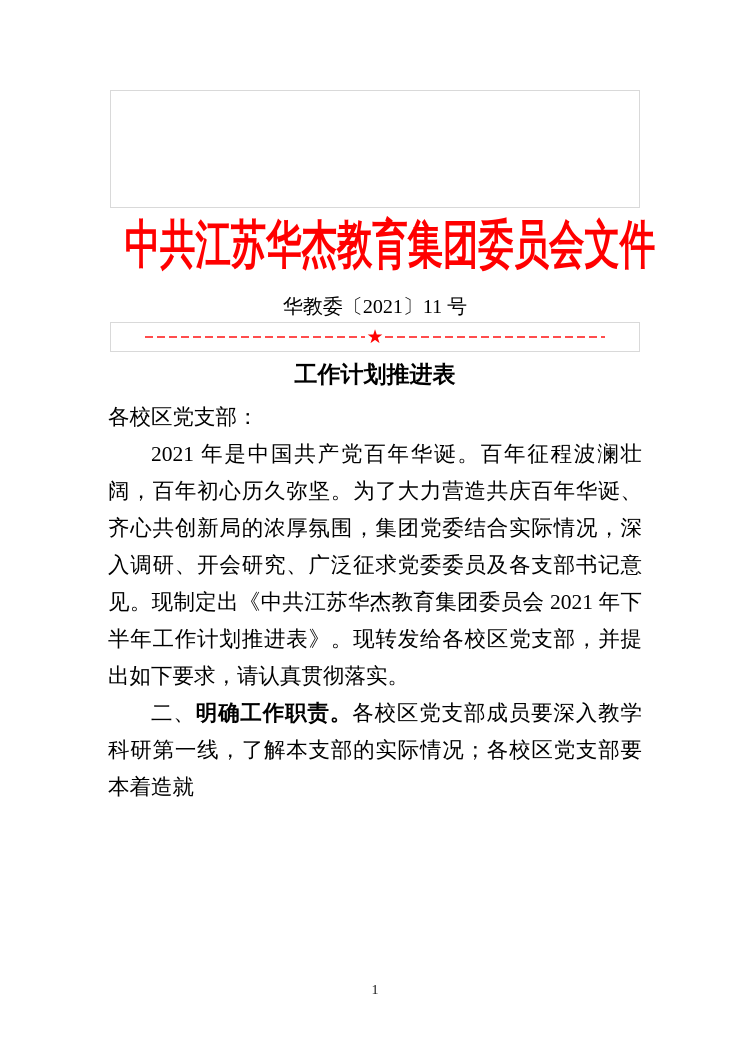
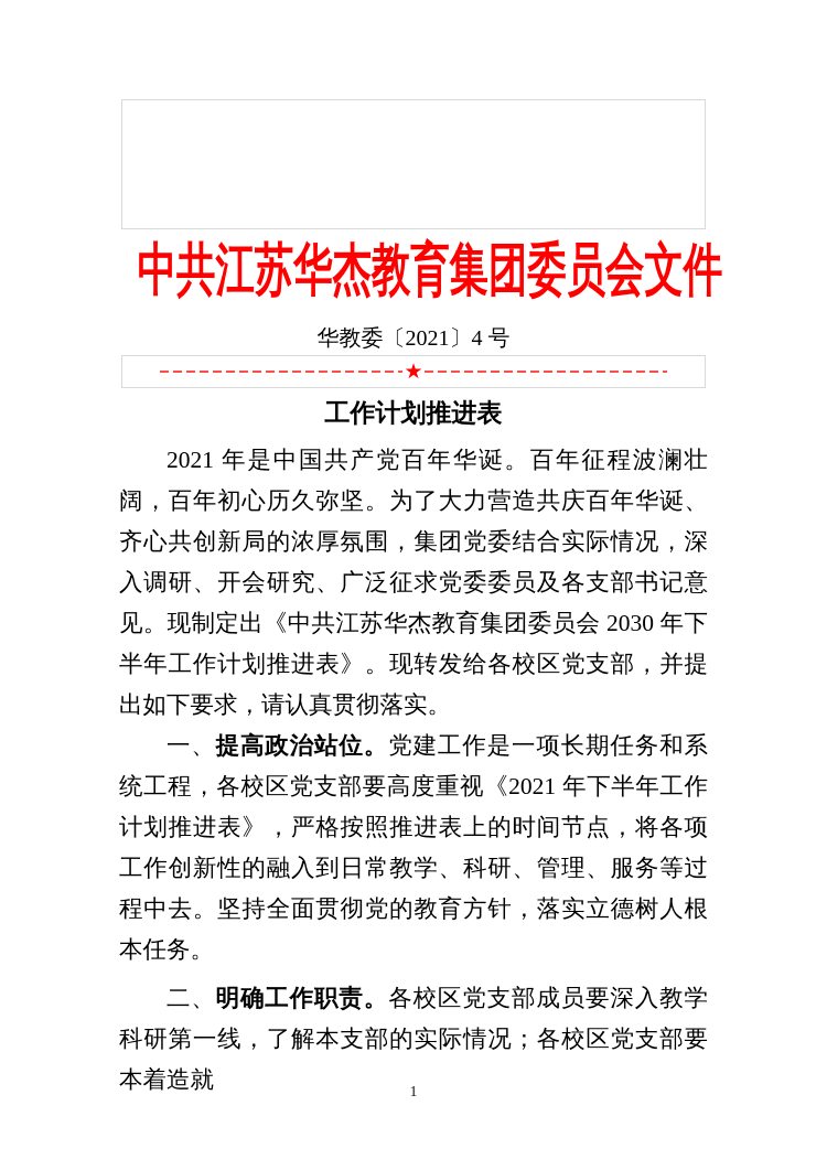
  中共江苏华杰教育集团委员会文件
- 华教委〔2021〕11 号
+ 华教委〔2021〕4 号
  ★
  工作计划推进表
- 各校区党支部：
- 2021 年是中国共产党百年华诞。百年征程波澜壮阔，百年初心历久弥坚。为了大力营造共庆百年华诞、齐心共创新局的浓厚氛围，集团党委结合实际情况，深入调研、开会研究、广泛征求党委委员及各支部书记意见。现制定出《中共江苏华杰教育集团委员会 2021 年下半年工作计划推进表》。现转发给各校区党支部，并提出如下要求，请认真贯彻落实。
+ 2021 年是中国共产党百年华诞。百年征程波澜壮阔，百年初心历久弥坚。为了大力营造共庆百年华诞、齐心共创新局的浓厚氛围，集团党委结合实际情况，深入调研、开会研究、广泛征求党委委员及各支部书记意见。现制定出《中共江苏华杰教育集团委员会 2030 年下半年工作计划推进表》。现转发给各校区党支部，并提出如下要求，请认真贯彻落实。
+ 一、提高政治站位。党建工作是一项长期任务和系统工程，各校区党支部要高度重视《2021 年下半年工作计划推进表》，严格按照推进表上的时间节点，将各项工作创新性的融入到日常教学、科研、管理、服务等过程中去。坚持全面贯彻党的教育方针，落实立德树人根本任务。
  二、明确工作职责。各校区党支部成员要深入教学科研第一线，了解本支部的实际情况；各校区党支部要本着造就
  1
